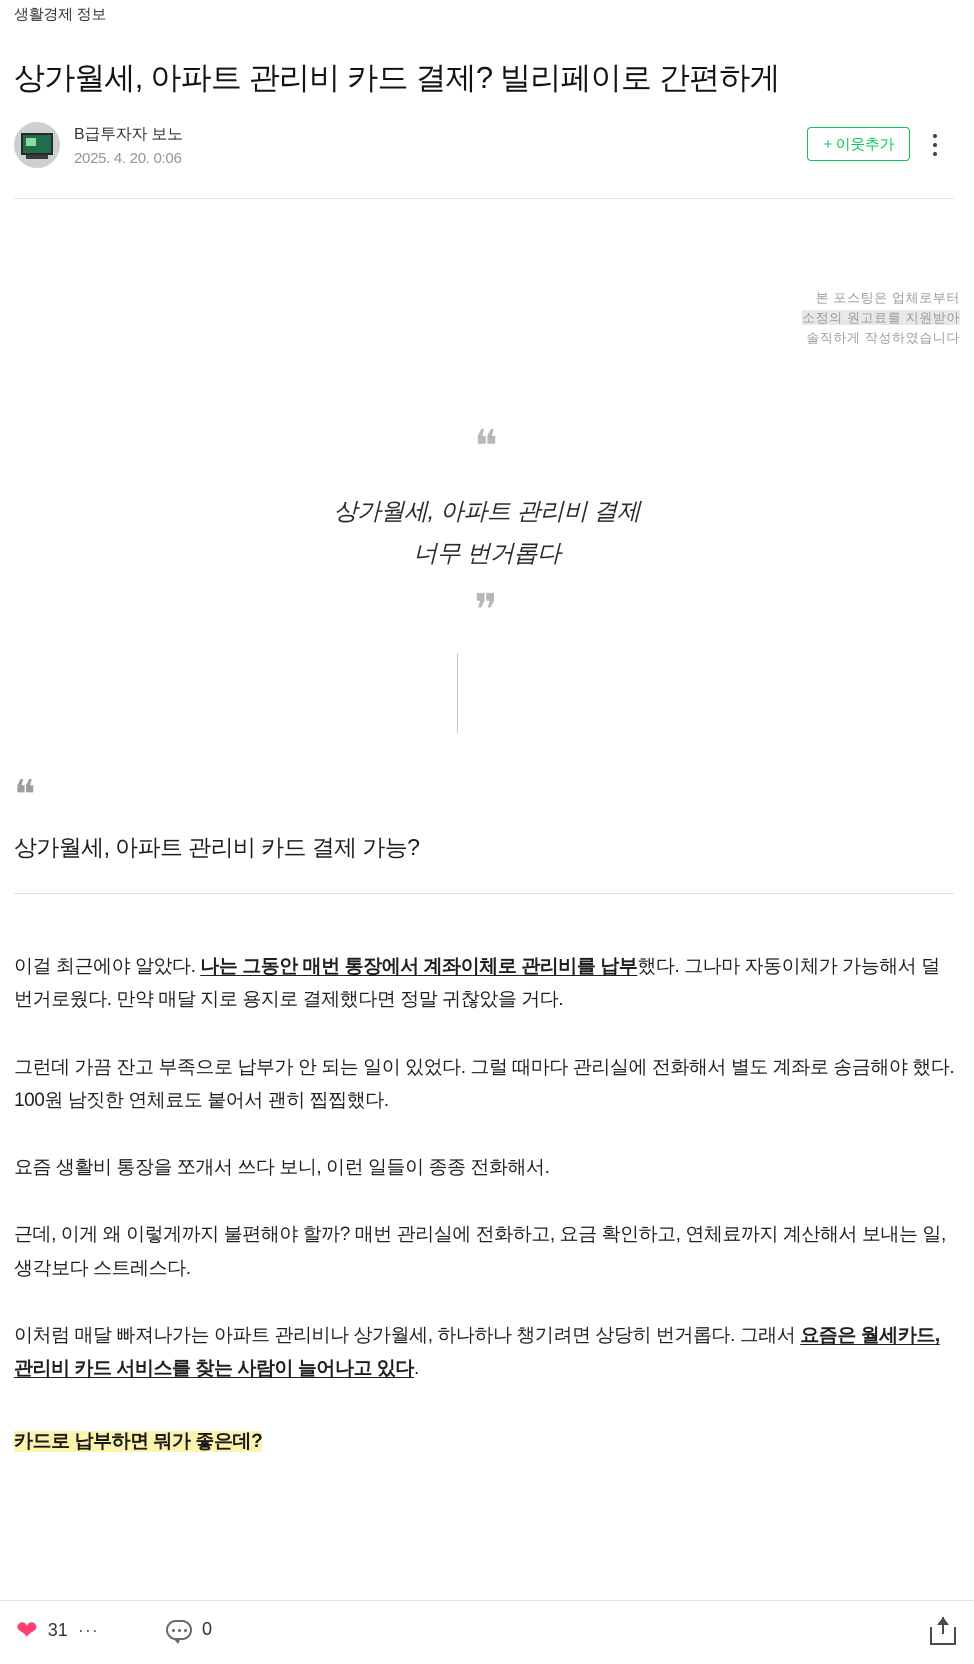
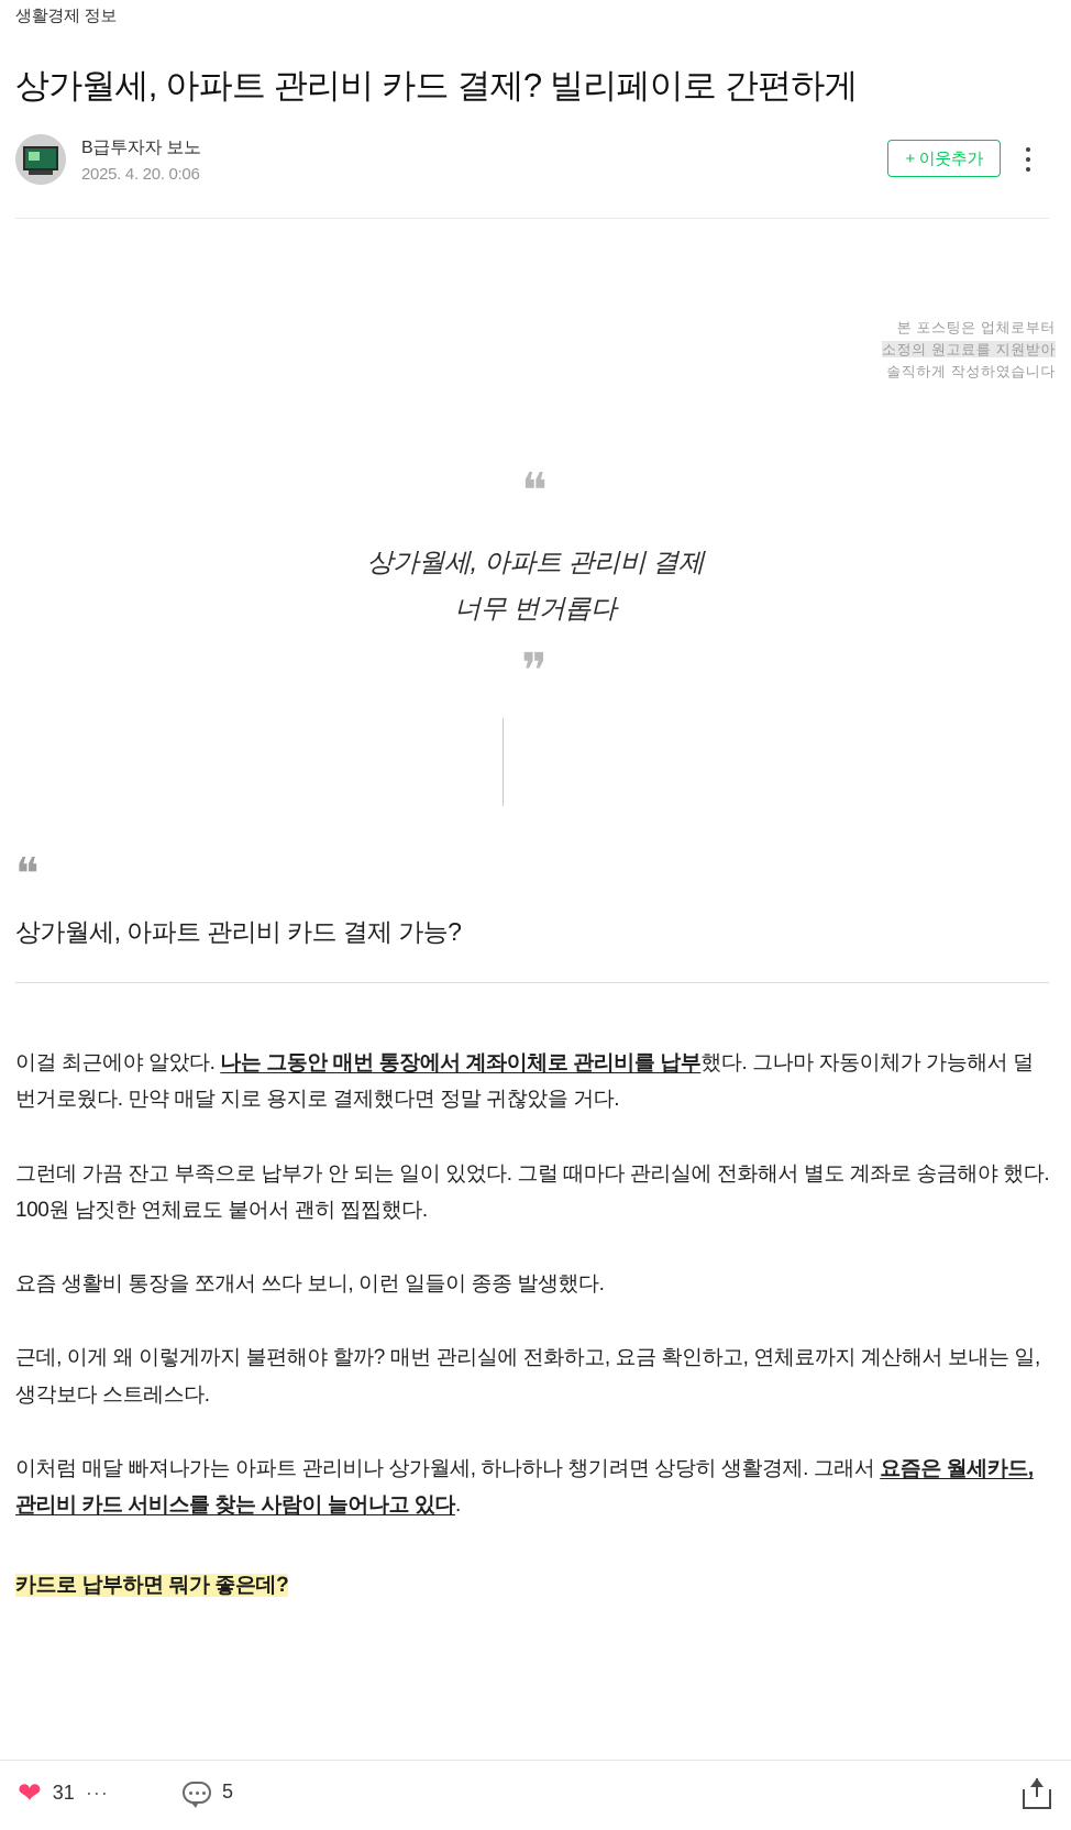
  생활경제 정보
  상가월세, 아파트 관리비 카드 결제? 빌리페이로 간편하게
  B급투자자 보노
  2025. 4. 20. 0:06
  + 이웃추가
  본 포스팅은 업체로부터
  소정의 원고료를 지원받아
  솔직하게 작성하였습니다
  ❝
  상가월세, 아파트 관리비 결제
  너무 번거롭다
  ❞
  ❝
  상가월세, 아파트 관리비 카드 결제 가능?
  이걸 최근에야 알았다. 나는 그동안 매번 통장에서 계좌이체로 관리비를 납부했다. 그나마 자동이체가 가능해서 덜 번거로웠다. 만약 매달 지로 용지로 결제했다면 정말 귀찮았을 거다.
  그런데 가끔 잔고 부족으로 납부가 안 되는 일이 있었다. 그럴 때마다 관리실에 전화해서 별도 계좌로 송금해야 했다. 100원 남짓한 연체료도 붙어서 괜히 찝찝했다.
- 요즘 생활비 통장을 쪼개서 쓰다 보니, 이런 일들이 종종 전화해서.
+ 요즘 생활비 통장을 쪼개서 쓰다 보니, 이런 일들이 종종 발생했다.
  근데, 이게 왜 이렇게까지 불편해야 할까? 매번 관리실에 전화하고, 요금 확인하고, 연체료까지 계산해서 보내는 일, 생각보다 스트레스다.
- 이처럼 매달 빠져나가는 아파트 관리비나 상가월세, 하나하나 챙기려면 상당히 번거롭다. 그래서 요즘은 월세카드, 관리비 카드 서비스를 찾는 사람이 늘어나고 있다.
+ 이처럼 매달 빠져나가는 아파트 관리비나 상가월세, 하나하나 챙기려면 상당히 생활경제. 그래서 요즘은 월세카드, 관리비 카드 서비스를 찾는 사람이 늘어나고 있다.
  카드로 납부하면 뭐가 좋은데?
  ❤
  31
  ···
- 0
+ 5
